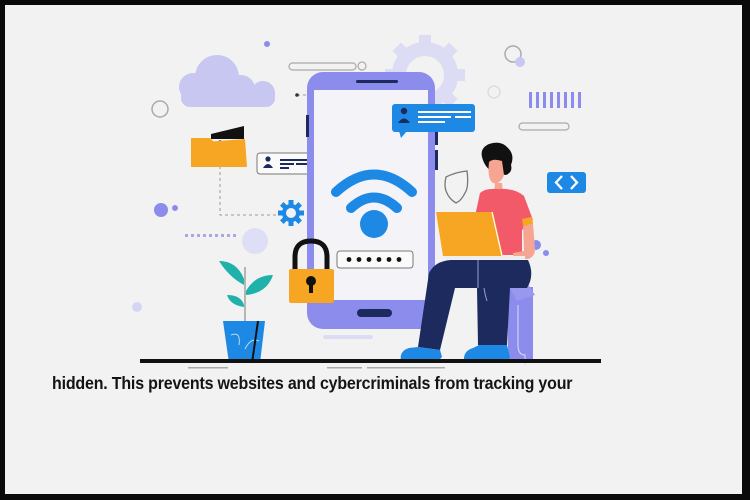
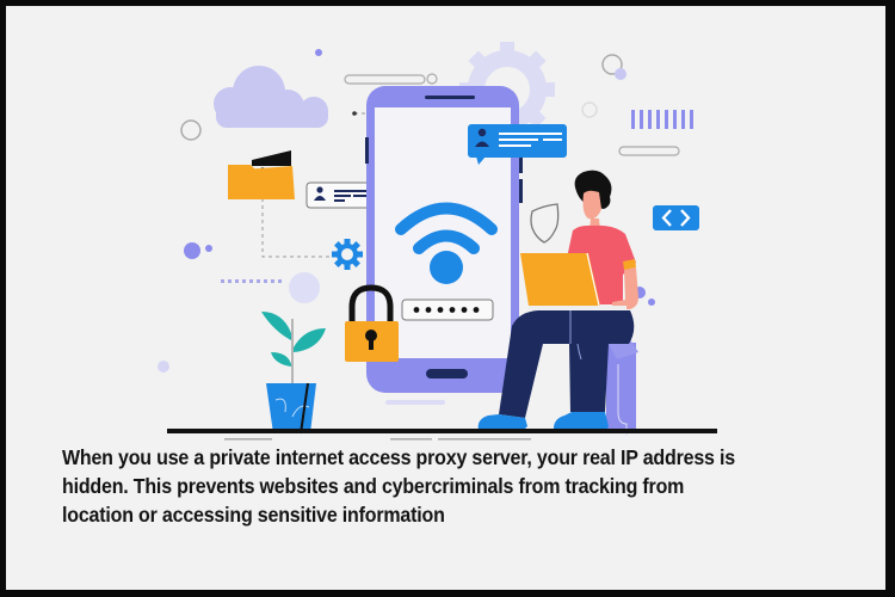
+ When you use a private internet access proxy server, your real IP address is
- hidden. This prevents websites and cybercriminals from tracking your
+ hidden. This prevents websites and cybercriminals from tracking from
+ location or accessing sensitive information
